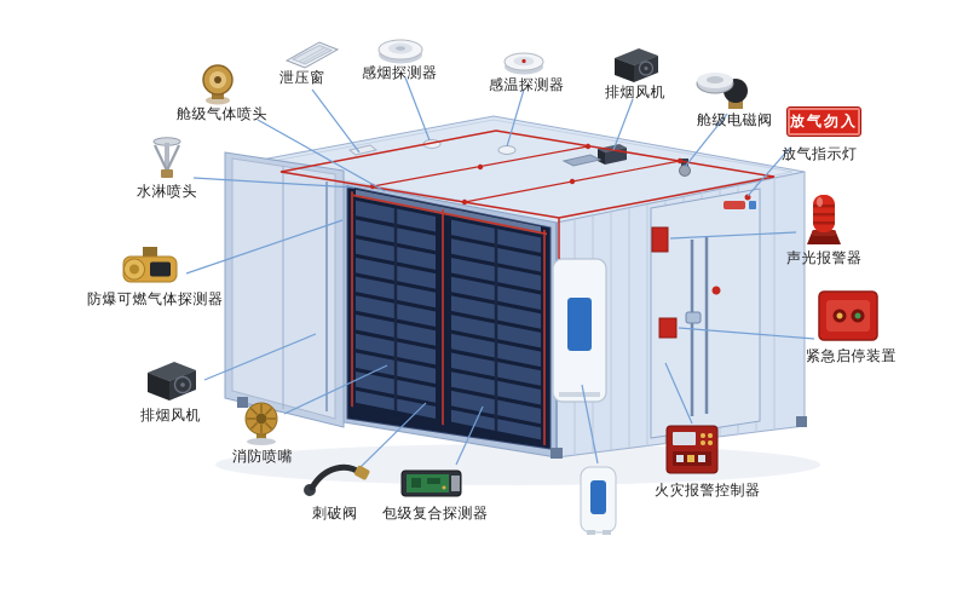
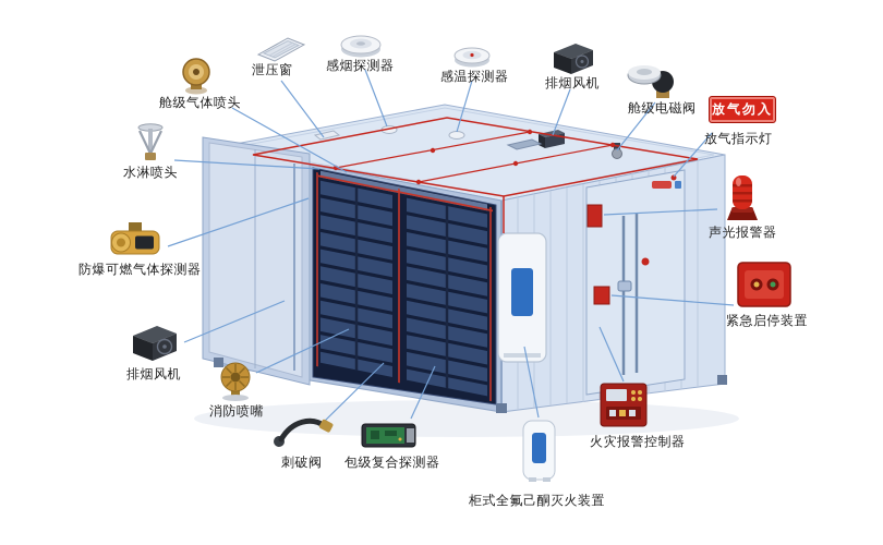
  放气勿入
  舱级气体喷头
  泄压窗
  感烟探测器
  感温探测器
  排烟风机
  舱级电磁阀
  放气指示灯
  声光报警器
  紧急启停装置
  水淋喷头
  防爆可燃气体探测器
  排烟风机
  消防喷嘴
  刺破阀
  包级复合探测器
+ 柜式全氟己酮灭火装置
  火灾报警控制器
